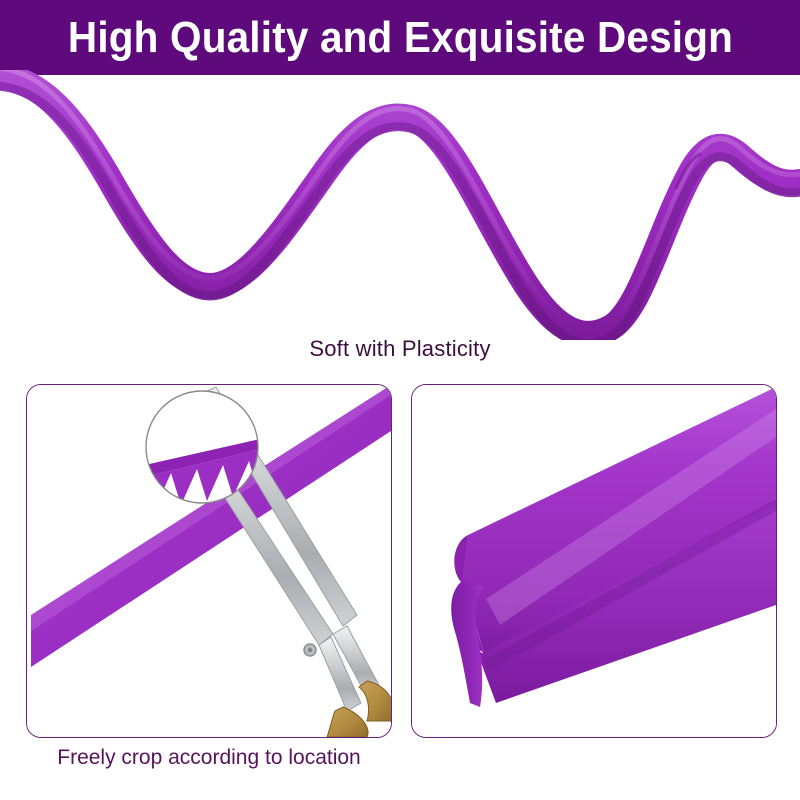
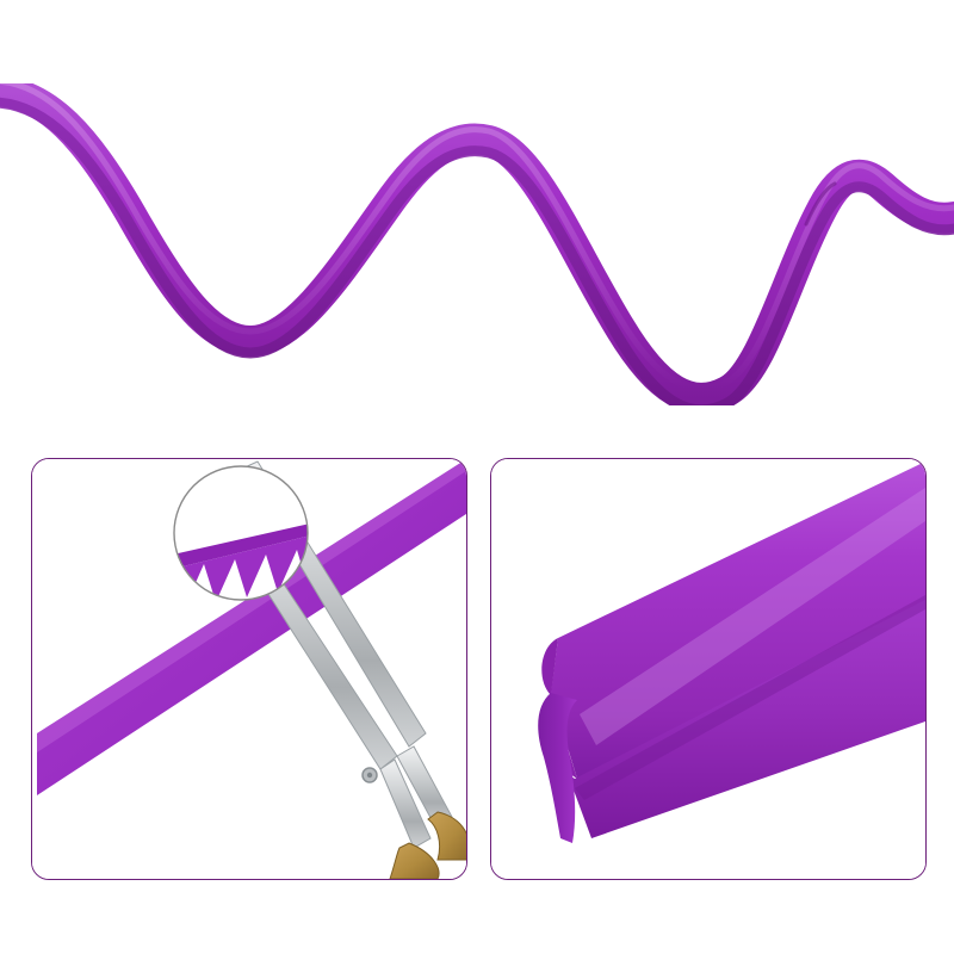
- High Quality and Exquisite Design
- Soft with Plasticity
- Freely crop according to location
